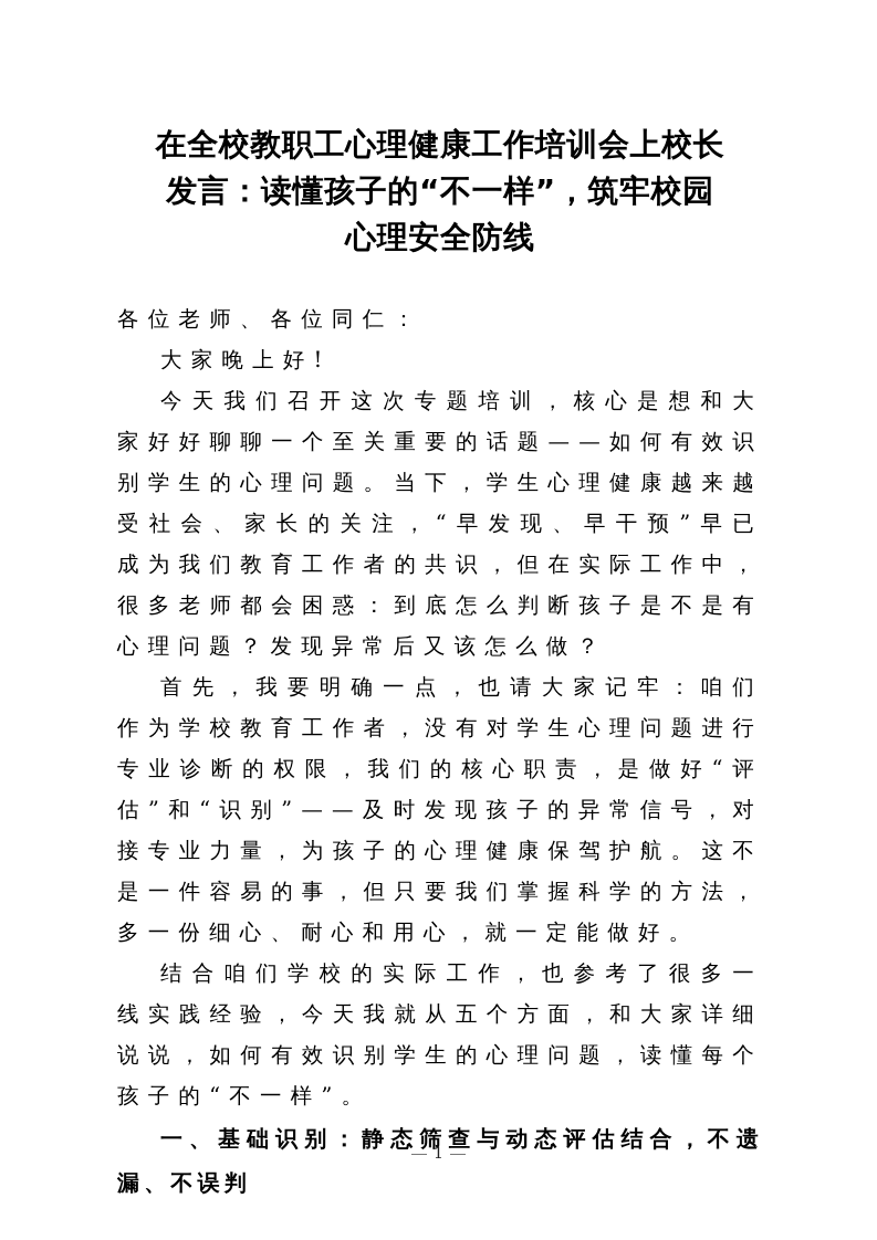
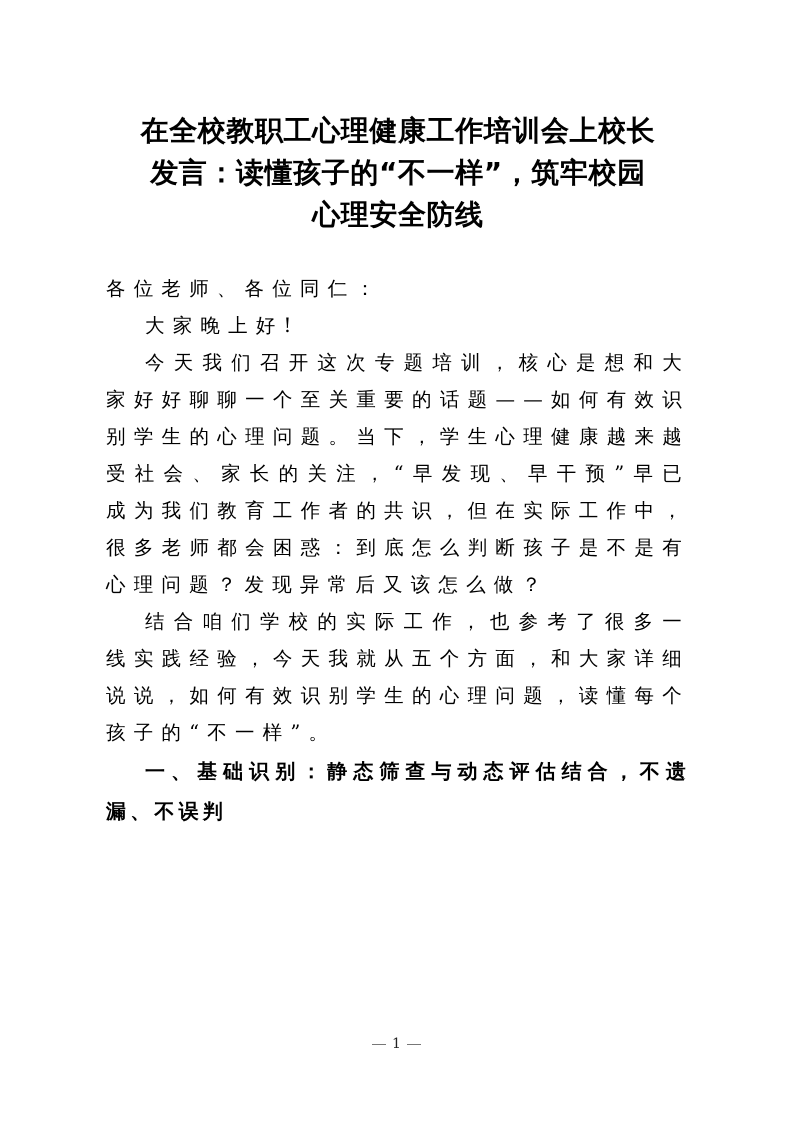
  在全校教职工心理健康工作培训会上校长
  发言：读懂孩子的“不一样”，筑牢校园
  心理安全防线
  各位老师、各位同仁：
  大家晚上好!
  今天我们召开这次专题培训，核心是想和大家好好聊聊一个至关重要的话题——如何有效识别学生的心理问题。当下，学生心理健康越来越受社会、家长的关注，“早发现、早干预”早已成为我们教育工作者的共识，但在实际工作中，很多老师都会困惑：到底怎么判断孩子是不是有心理问题？发现异常后又该怎么做？
- 首先，我要明确一点，也请大家记牢：咱们作为学校教育工作者，没有对学生心理问题进行专业诊断的权限，我们的核心职责，是做好“评估”和“识别”——及时发现孩子的异常信号，对接专业力量，为孩子的心理健康保驾护航。这不是一件容易的事，但只要我们掌握科学的方法，多一份细心、耐心和用心，就一定能做好。
  结合咱们学校的实际工作，也参考了很多一线实践经验，今天我就从五个方面，和大家详细说说，如何有效识别学生的心理问题，读懂每个孩子的“不一样”。
  一、基础识别：静态筛查与动态评估结合，不遗漏、不误判
  1
